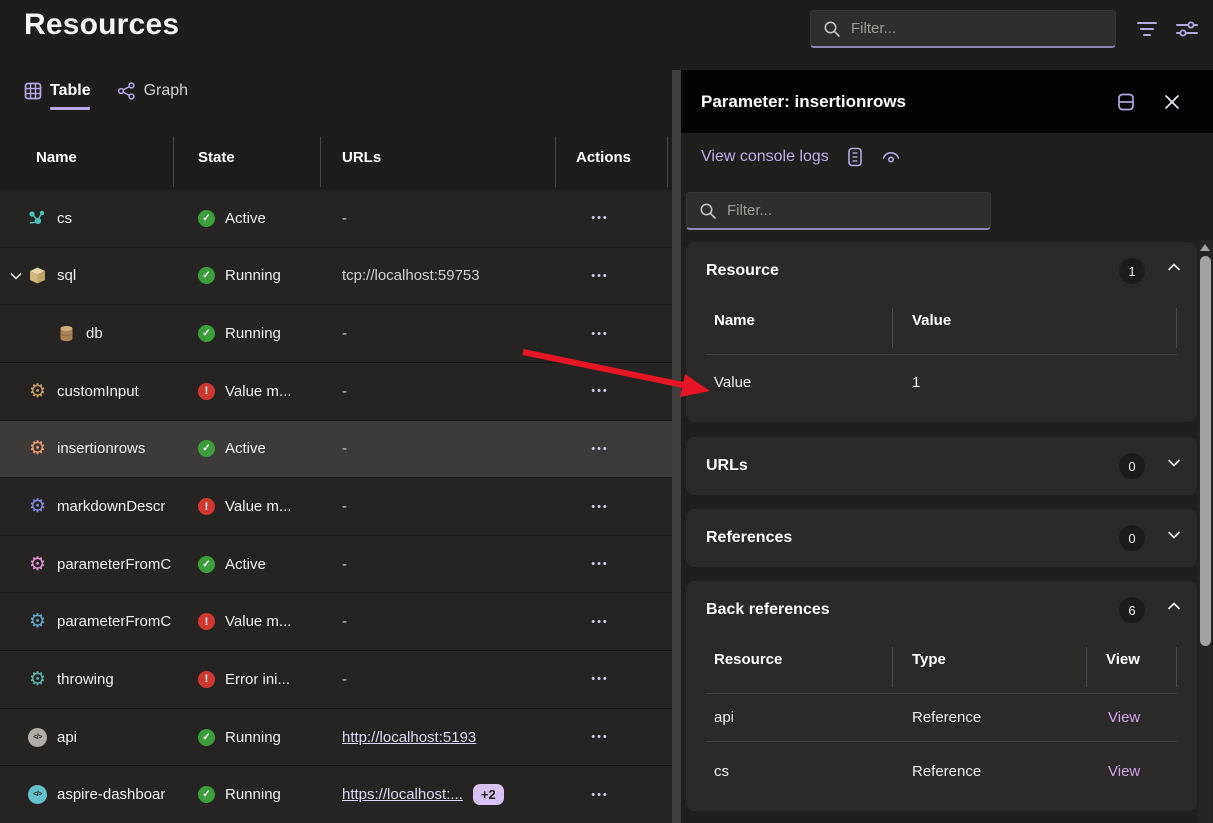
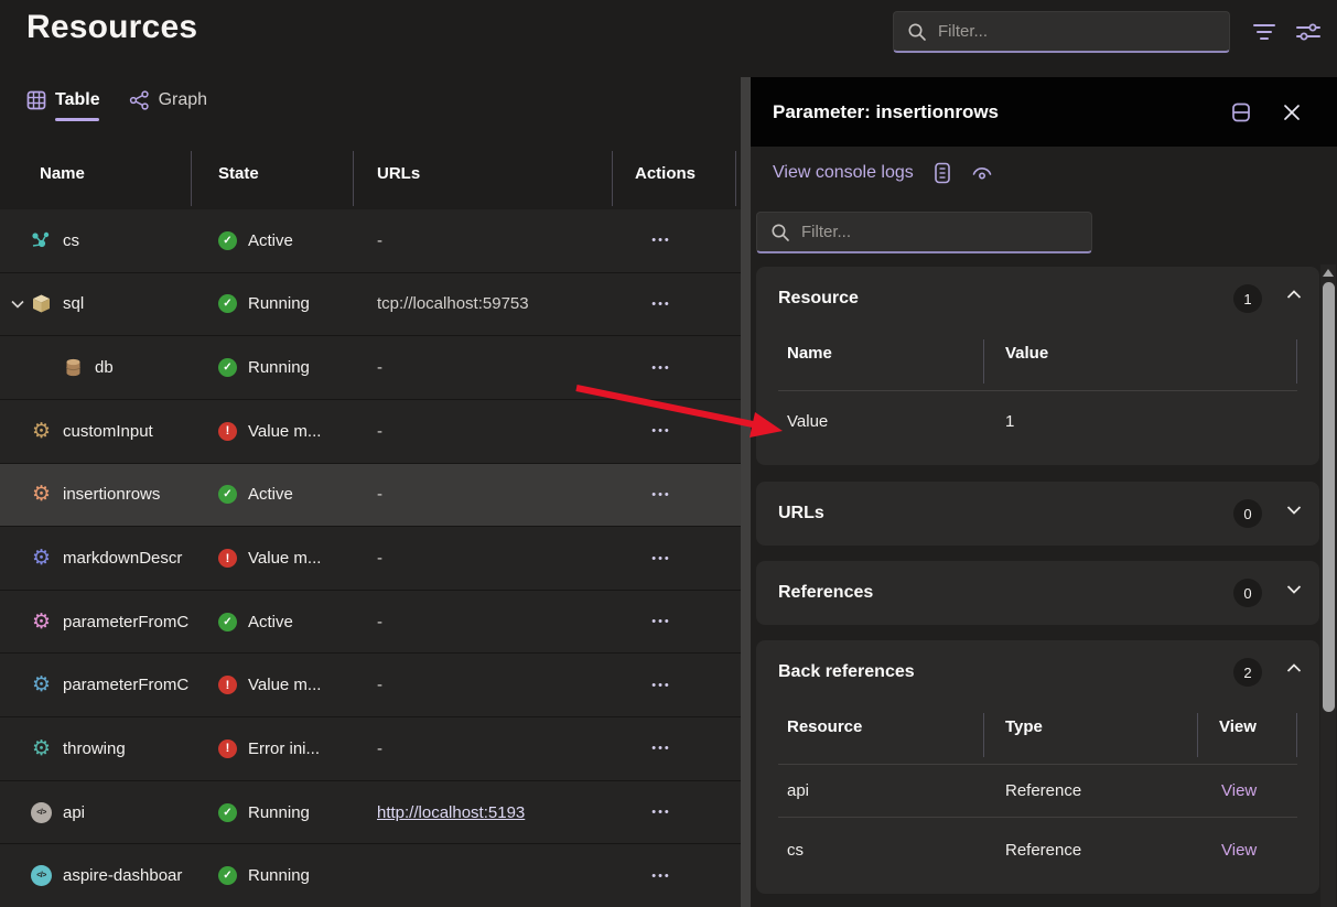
  Resources
  Filter...
  Table
  Graph
  Name
  State
  URLs
  Actions
  cs
  Active
  -
  •••
  sql
  Running
  tcp://localhost:59753
  •••
  db
  Running
  -
  •••
  customInput
  Value m...
  -
  •••
  insertionrows
  Active
  -
  •••
  markdownDescr
  Value m...
  -
  •••
  parameterFromC
  Active
  -
  •••
  parameterFromC
  Value m...
  -
  •••
  throwing
  Error ini...
  -
  •••
  api
  Running
  http://localhost:5193
  •••
  aspire-dashboar
  Running
- https://localhost:...
- +2
  •••
  Parameter: insertionrows
  View console logs
  Filter...
  Resource
  1
  Name
  Value
  Value
  1
  URLs
  0
  References
  0
  Back references
- 6
+ 2
  Resource
  Type
  View
  api
  Reference
  View
  cs
  Reference
  View
